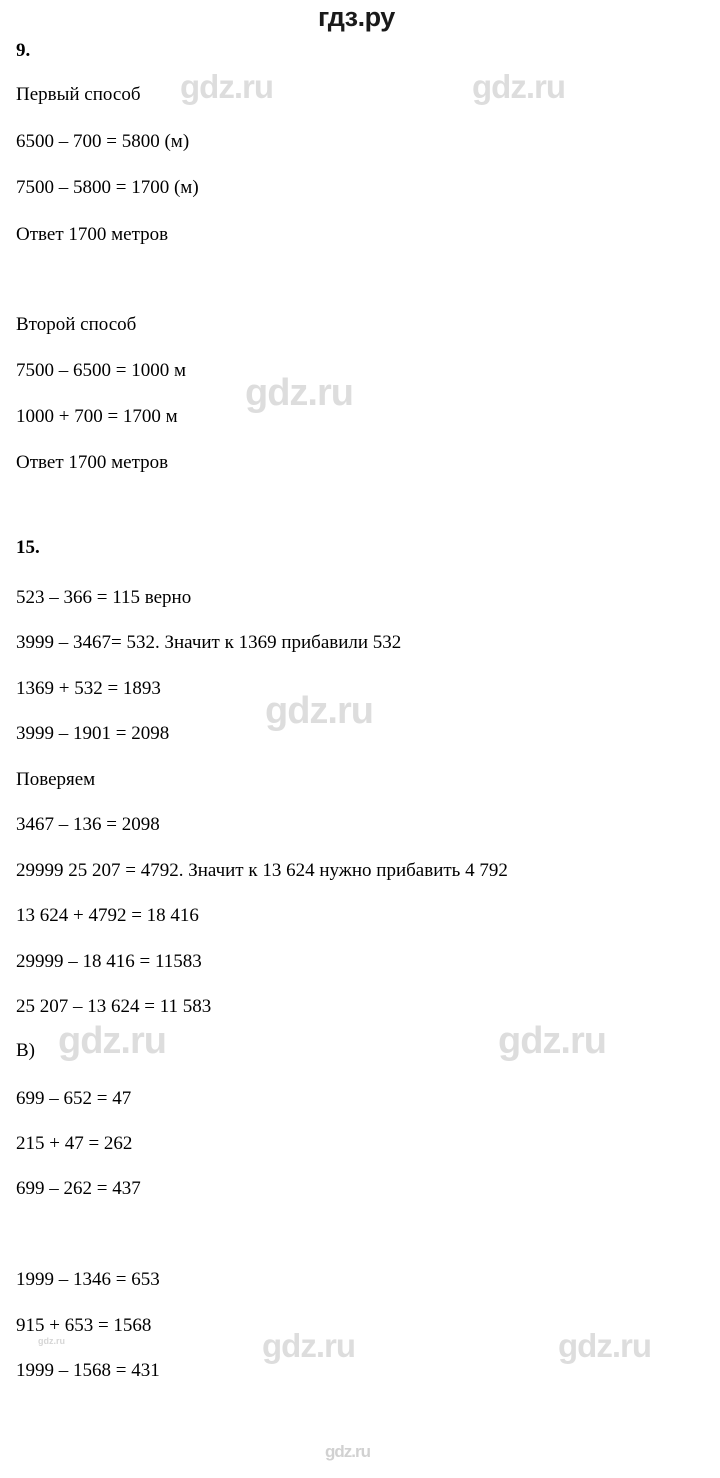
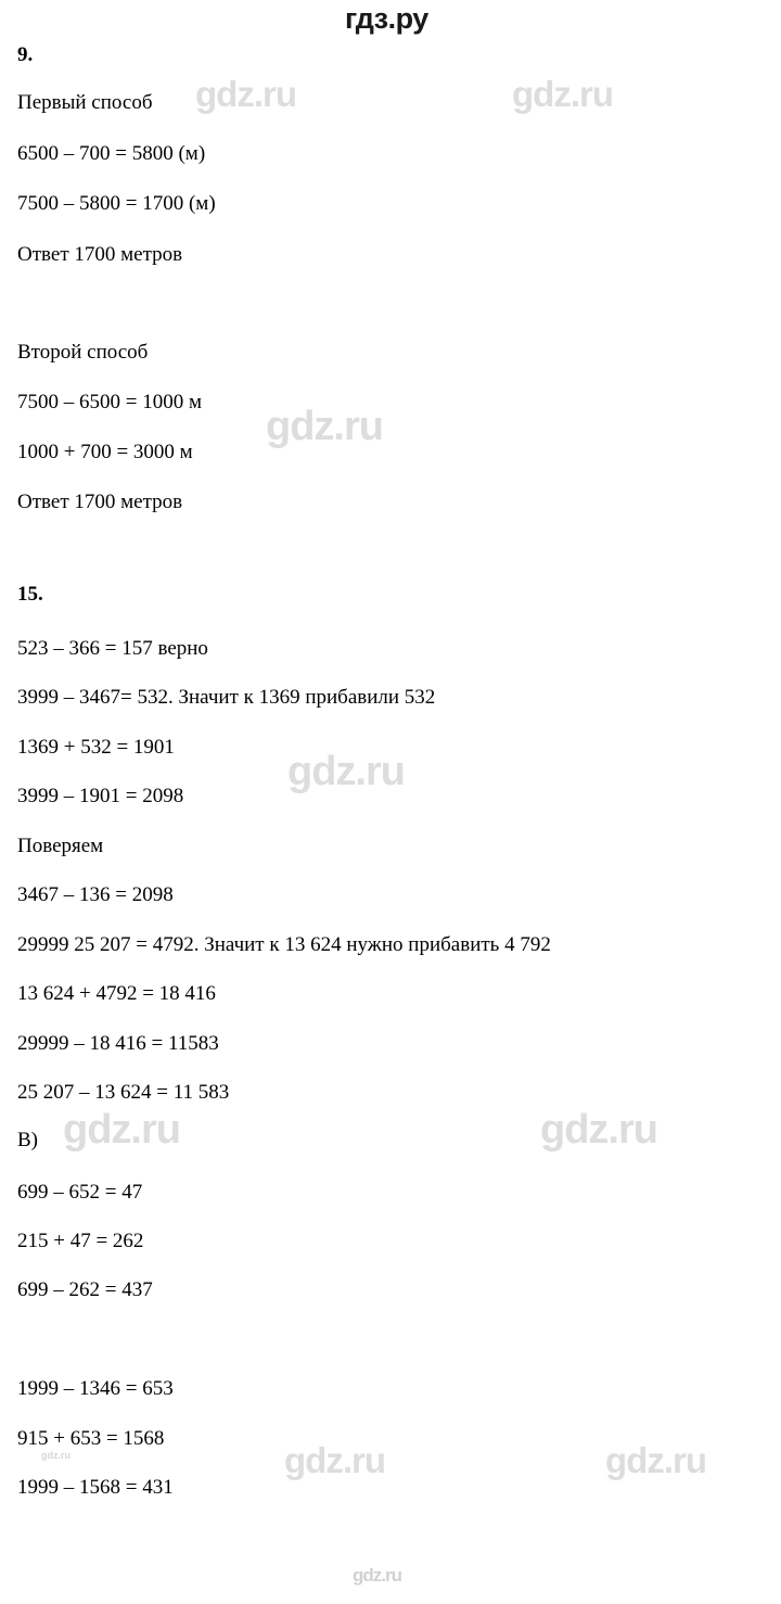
  гдз.ру
  gdz.ru
  gdz.ru
  gdz.ru
  gdz.ru
  gdz.ru
  gdz.ru
  gdz.ru
  gdz.ru
  gdz.ru
  gdz.ru
  9.
  Первый способ
  6500 – 700 = 5800 (м)
  7500 – 5800 = 1700 (м)
  Ответ 1700 метров
  Второй способ
  7500 – 6500 = 1000 м
- 1000 + 700 = 1700 м
+ 1000 + 700 = 3000 м
  Ответ 1700 метров
  15.
- 523 – 366 = 115 верно
+ 523 – 366 = 157 верно
  3999 – 3467= 532. Значит к 1369 прибавили 532
- 1369 + 532 = 1893
+ 1369 + 532 = 1901
  3999 – 1901 = 2098
  Поверяем
  3467 – 136 = 2098
  29999 25 207 = 4792. Значит к 13 624 нужно прибавить 4 792
  13 624 + 4792 = 18 416
  29999 – 18 416 = 11583
  25 207 – 13 624 = 11 583
  В)
  699 – 652 = 47
  215 + 47 = 262
  699 – 262 = 437
  1999 – 1346 = 653
  915 + 653 = 1568
  1999 – 1568 = 431
